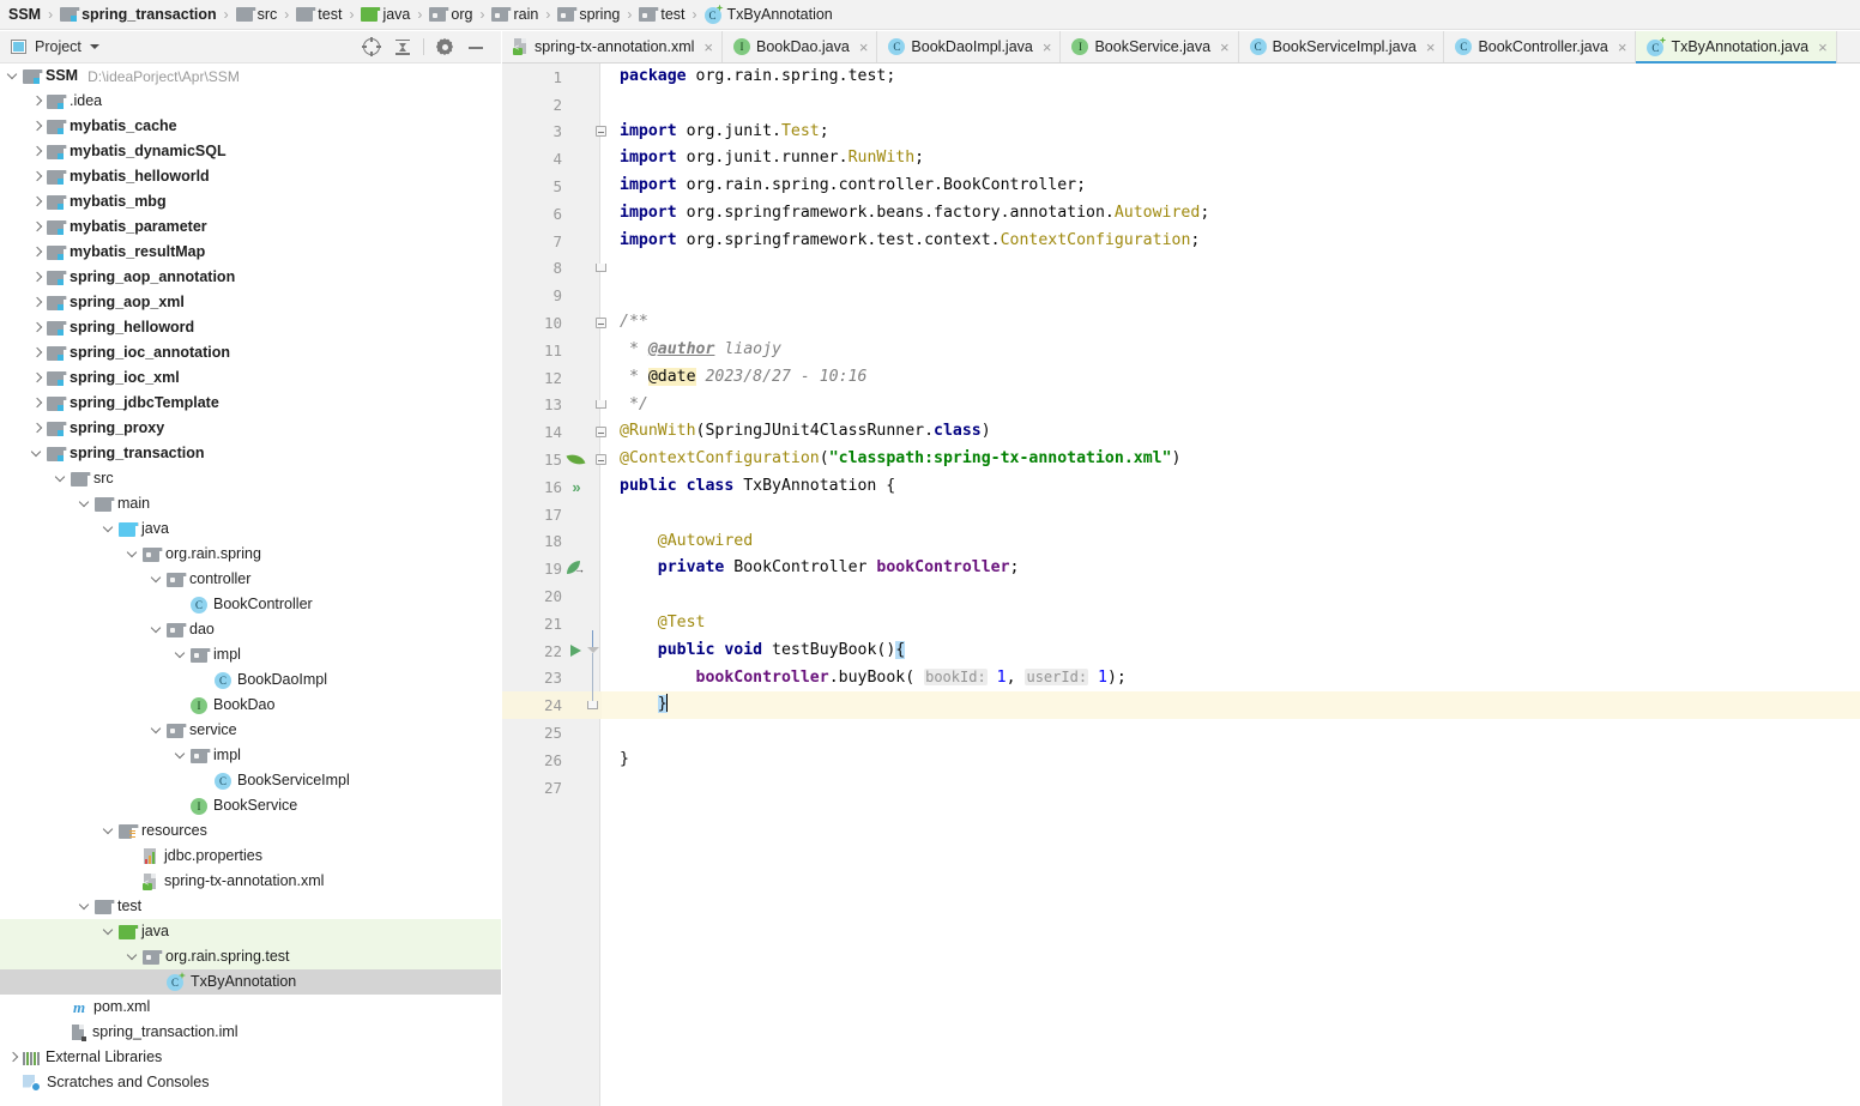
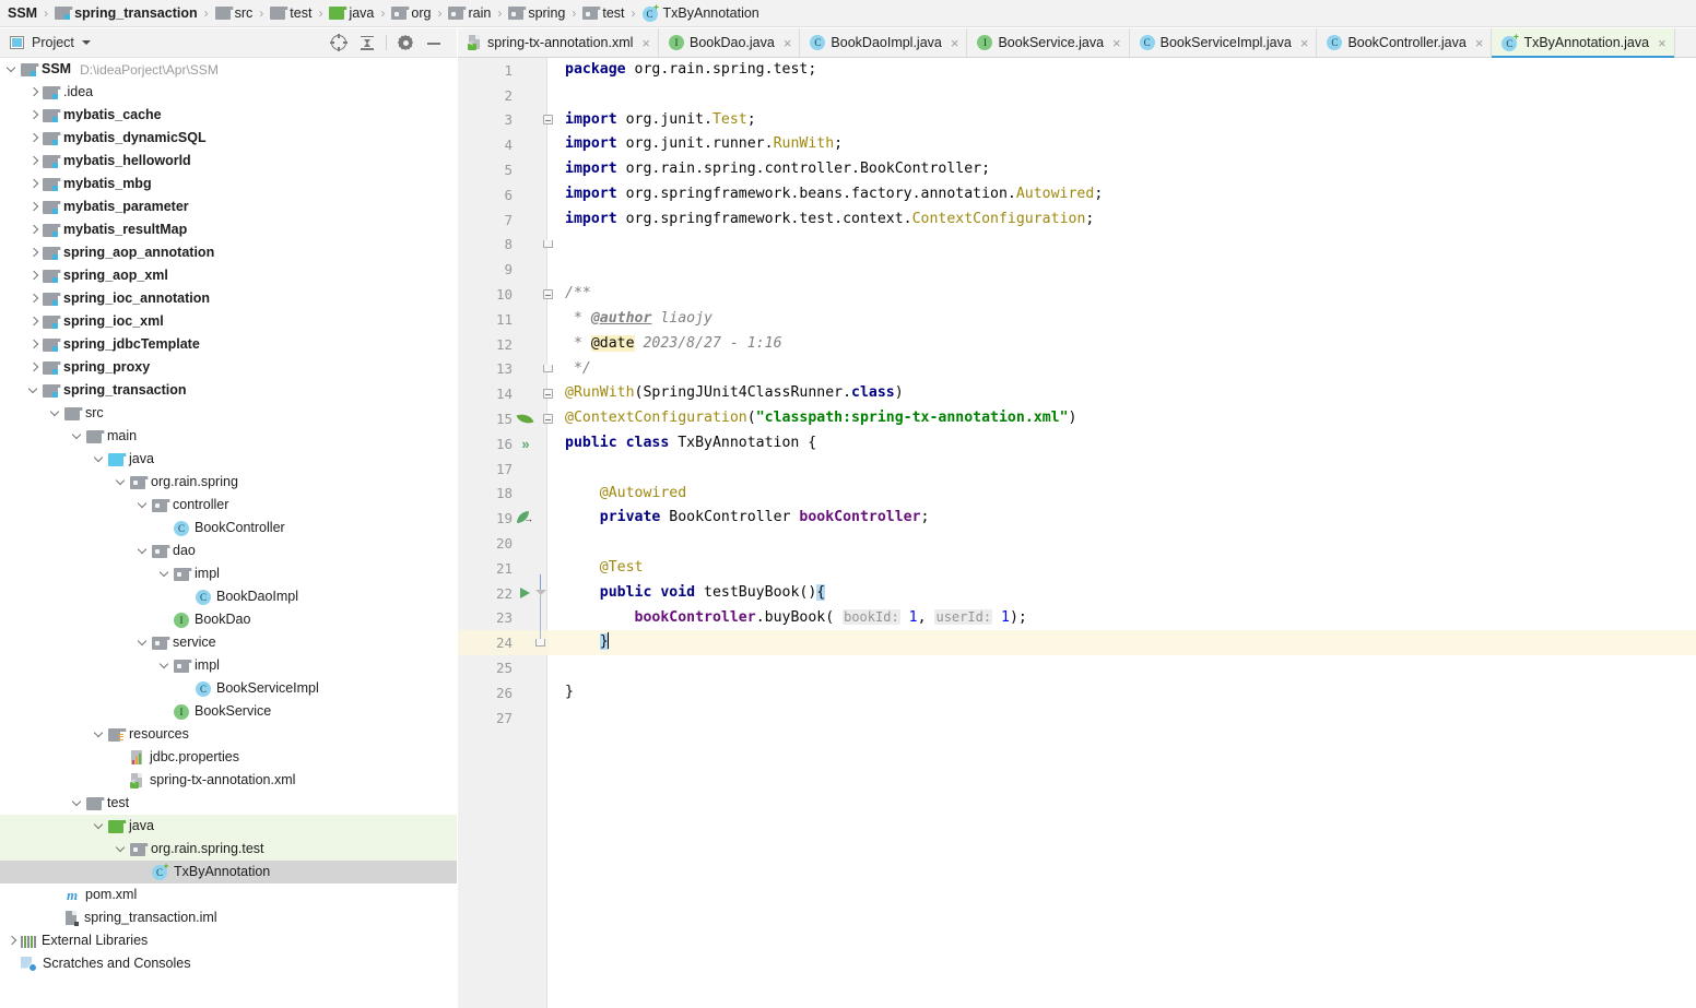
  SSM
  ›
  spring_transaction
  ›
  src
  ›
  test
  ›
  java
  ›
  org
  ›
  rain
  ›
  spring
  ›
  test
  ›
  C
  TxByAnnotation
  Project
  SSM
  D:\ideaPorject\Apr\SSM
  .idea
  mybatis_cache
  mybatis_dynamicSQL
  mybatis_helloworld
  mybatis_mbg
  mybatis_parameter
  mybatis_resultMap
  spring_aop_annotation
  spring_aop_xml
- spring_helloword
  spring_ioc_annotation
  spring_ioc_xml
  spring_jdbcTemplate
  spring_proxy
  spring_transaction
  src
  main
  java
  org.rain.spring
  controller
  C
  BookController
  dao
  impl
  C
  BookDaoImpl
  I
  BookDao
  service
  impl
  C
  BookServiceImpl
  I
  BookService
  resources
  jdbc.properties
  spring-tx-annotation.xml
  test
  java
  org.rain.spring.test
  C
  TxByAnnotation
  m
  pom.xml
  spring_transaction.iml
  External Libraries
  Scratches and Consoles
  spring-tx-annotation.xml
  ×
  I
  BookDao.java
  ×
  C
  BookDaoImpl.java
  ×
  I
  BookService.java
  ×
  C
  BookServiceImpl.java
  ×
  C
  BookController.java
  ×
  C
  TxByAnnotation.java
  ×
  1
  package org.rain.spring.test;
  2
  3
  import org.junit.Test;
  4
  import org.junit.runner.RunWith;
  5
  import org.rain.spring.controller.BookController;
  6
  import org.springframework.beans.factory.annotation.Autowired;
  7
  import org.springframework.test.context.ContextConfiguration;
  8
  9
  10
  /**
  11
  * @author liaojy
  12
- * @date 2023/8/27 - 10:16
+ * @date 2023/8/27 - 1:16
  13
  */
  14
  @RunWith(SpringJUnit4ClassRunner.class)
  15
  @ContextConfiguration("classpath:spring-tx-annotation.xml")
  16
  »
  public class TxByAnnotation {
  17
  18
  @Autowired
  19
  →
  private BookController bookController;
  20
  21
  @Test
  22
  public void testBuyBook(){
  23
  bookController.buyBook( bookId: 1, userId: 1);
  24
  }
  25
  26
  }
  27
